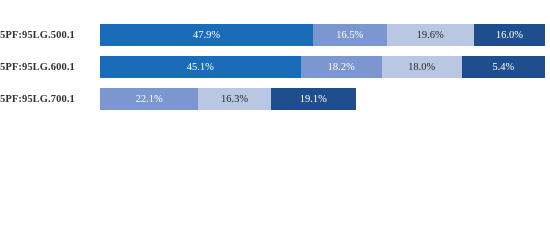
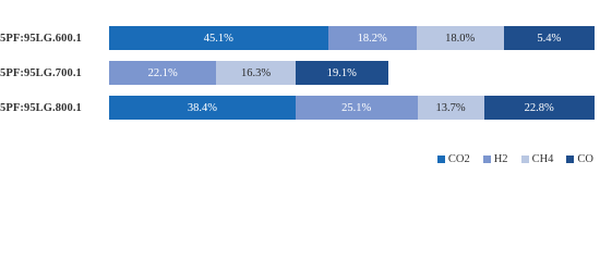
- 5PF:95LG.500.1
- 47.9%
- 16.5%
- 19.6%
- 16.0%
  5PF:95LG.600.1
  45.1%
  18.2%
  18.0%
  5.4%
  5PF:95LG.700.1
  22.1%
  16.3%
  19.1%
+ 5PF:95LG.800.1
+ 38.4%
+ 25.1%
+ 13.7%
+ 22.8%
+ CO2
+ H2
+ CH4
+ CO
